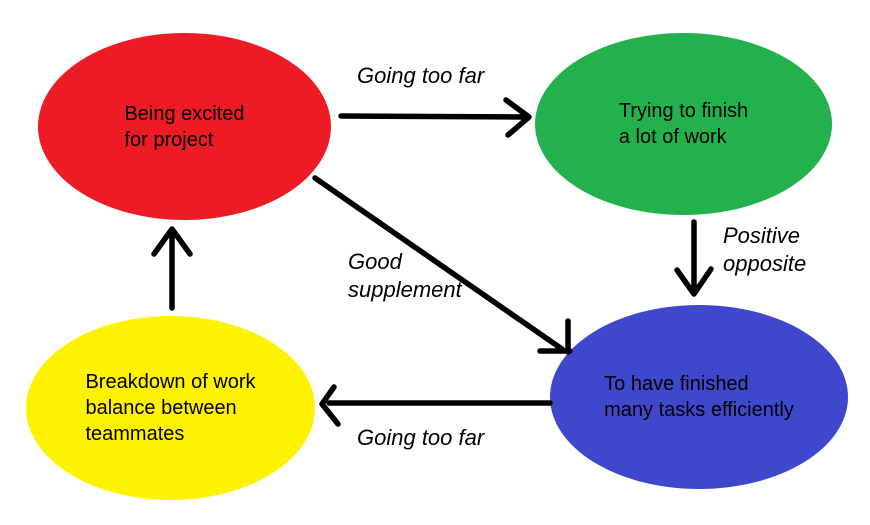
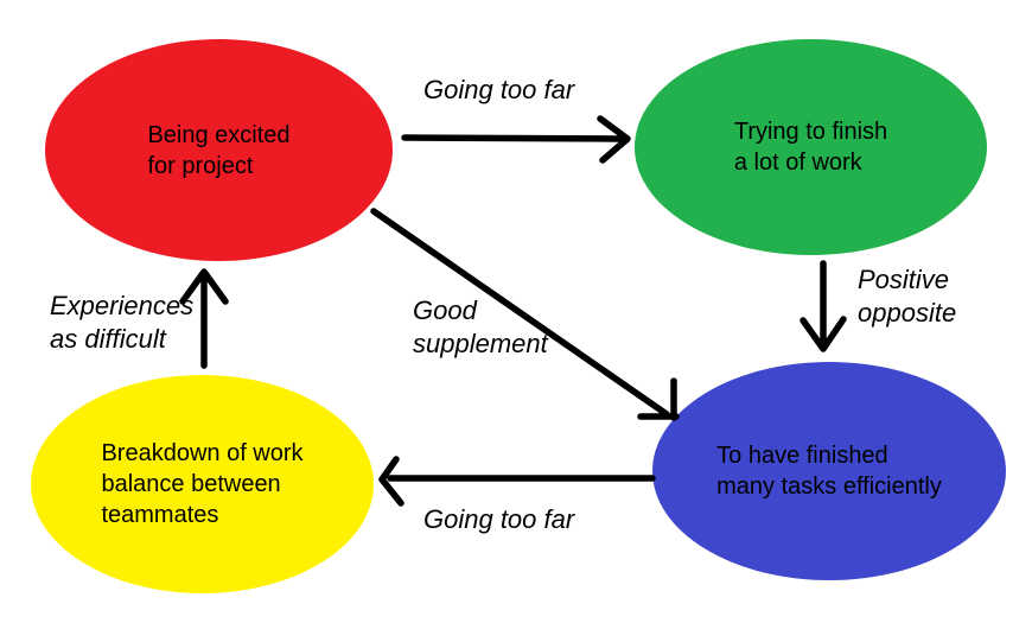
  Being excited
  for project
  Trying to finish
  a lot of work
  To have finished
  many tasks efficiently
  Breakdown of work
  balance between
  teammates
  Going too far
  Positive
  opposite
  Good
  supplement
  Going too far
+ Experiences
+ as difficult
